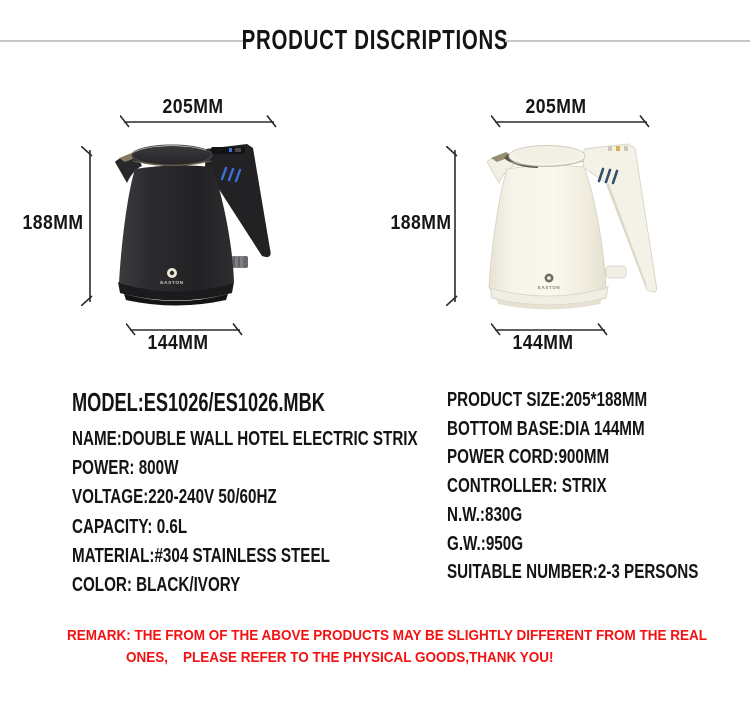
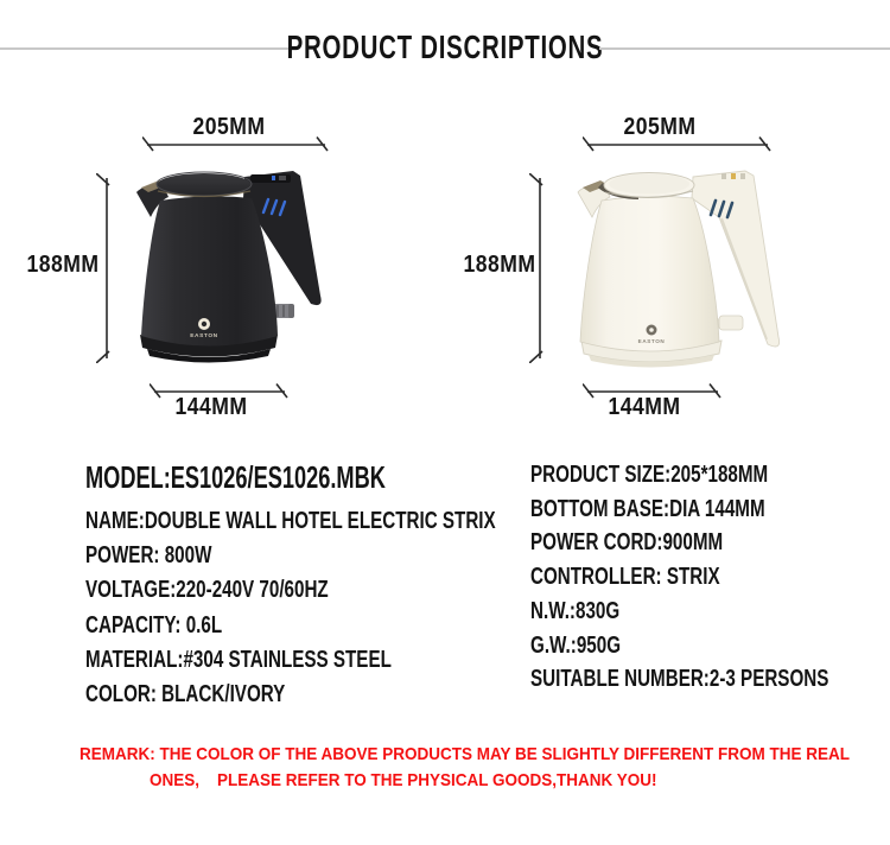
  PRODUCT DISCRIPTIONS
  205MM
  188MM
  144MM
  205MM
  188MM
  144MM
  MODEL:ES1026/ES1026.MBK
  NAME:DOUBLE WALL HOTEL ELECTRIC STRIX
  POWER: 800W
- VOLTAGE:220-240V 50/60HZ
+ VOLTAGE:220-240V 70/60HZ
  CAPACITY: 0.6L
  MATERIAL:#304 STAINLESS STEEL
  COLOR: BLACK/IVORY
  PRODUCT SIZE:205*188MM
  BOTTOM BASE:DIA 144MM
  POWER CORD:900MM
  CONTROLLER: STRIX
  N.W.:830G
  G.W.:950G
  SUITABLE NUMBER:2-3 PERSONS
- REMARK: THE FROM OF THE ABOVE PRODUCTS MAY BE SLIGHTLY DIFFERENT FROM THE REAL
+ REMARK: THE COLOR OF THE ABOVE PRODUCTS MAY BE SLIGHTLY DIFFERENT FROM THE REAL
  ONES, PLEASE REFER TO THE PHYSICAL GOODS,THANK YOU!
